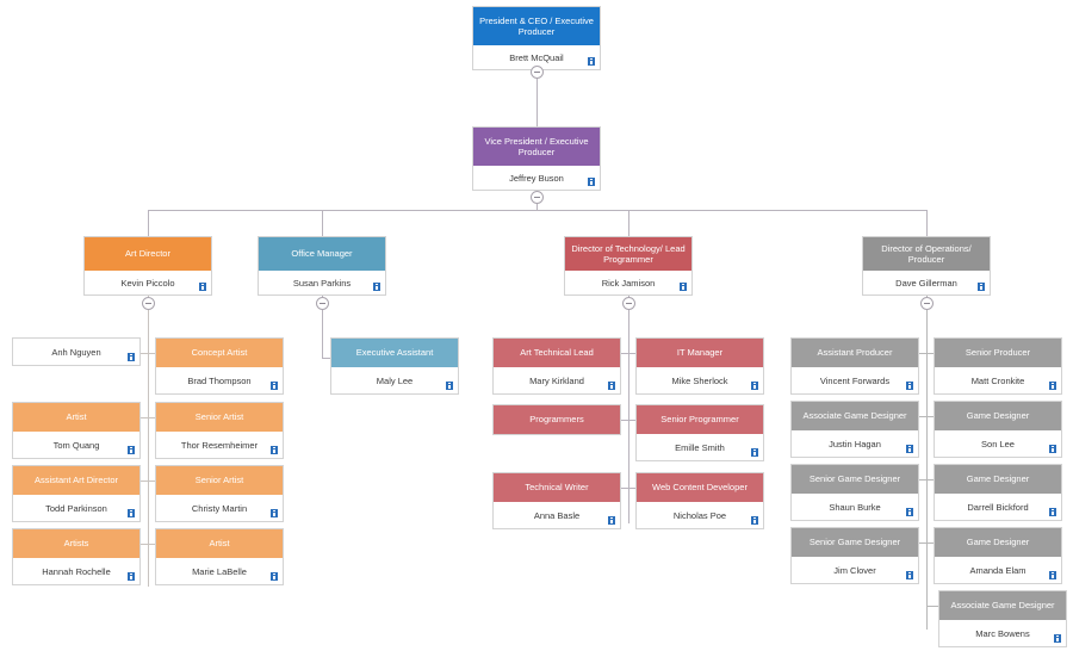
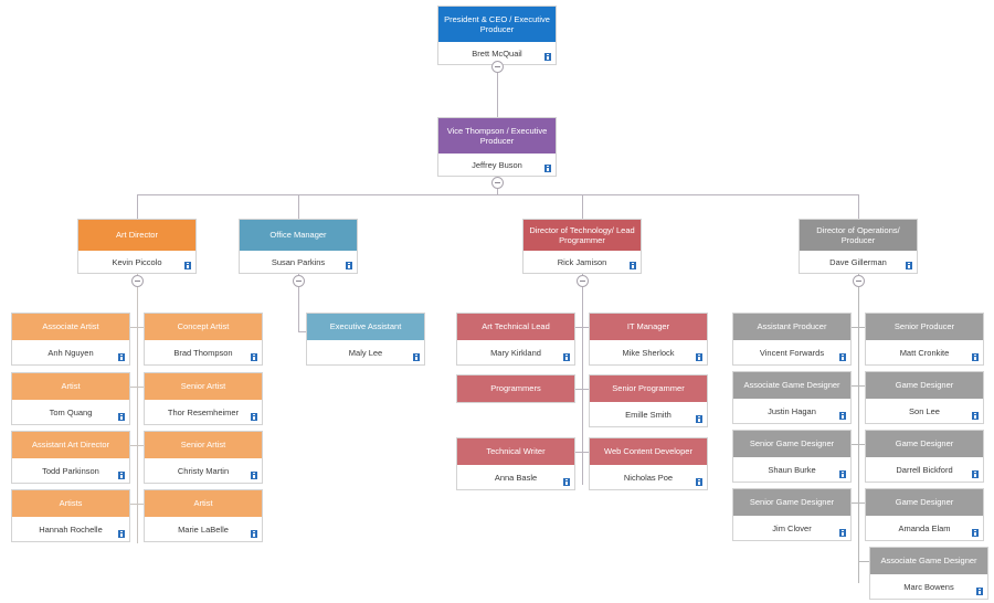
  President & CEO / Executive Producer
  Brett McQuail
- Vice President / Executive Producer
+ Vice Thompson / Executive Producer
  Jeffrey Buson
  Art Director
  Kevin Piccolo
  Office Manager
  Susan Parkins
  Director of Technology/ Lead Programmer
  Rick Jamison
  Director of Operations/ Producer
  Dave Gillerman
+ Associate Artist
  Anh Nguyen
  Concept Artist
  Brad Thompson
  Artist
  Tom Quang
  Senior Artist
  Thor Resemheimer
  Assistant Art Director
  Todd Parkinson
  Senior Artist
  Christy Martin
  Artists
  Hannah Rochelle
  Artist
  Marie LaBelle
  Executive Assistant
  Maly Lee
  Art Technical Lead
  Mary Kirkland
  IT Manager
  Mike Sherlock
  Programmers
  Senior Programmer
  Emille Smith
  Technical Writer
  Anna Basle
  Web Content Developer
  Nicholas Poe
  Assistant Producer
  Vincent Forwards
  Senior Producer
  Matt Cronkite
  Associate Game Designer
  Justin Hagan
  Game Designer
  Son Lee
  Senior Game Designer
  Shaun Burke
  Game Designer
  Darrell Bickford
  Senior Game Designer
  Jim Clover
  Game Designer
  Amanda Elam
  Associate Game Designer
  Marc Bowens
